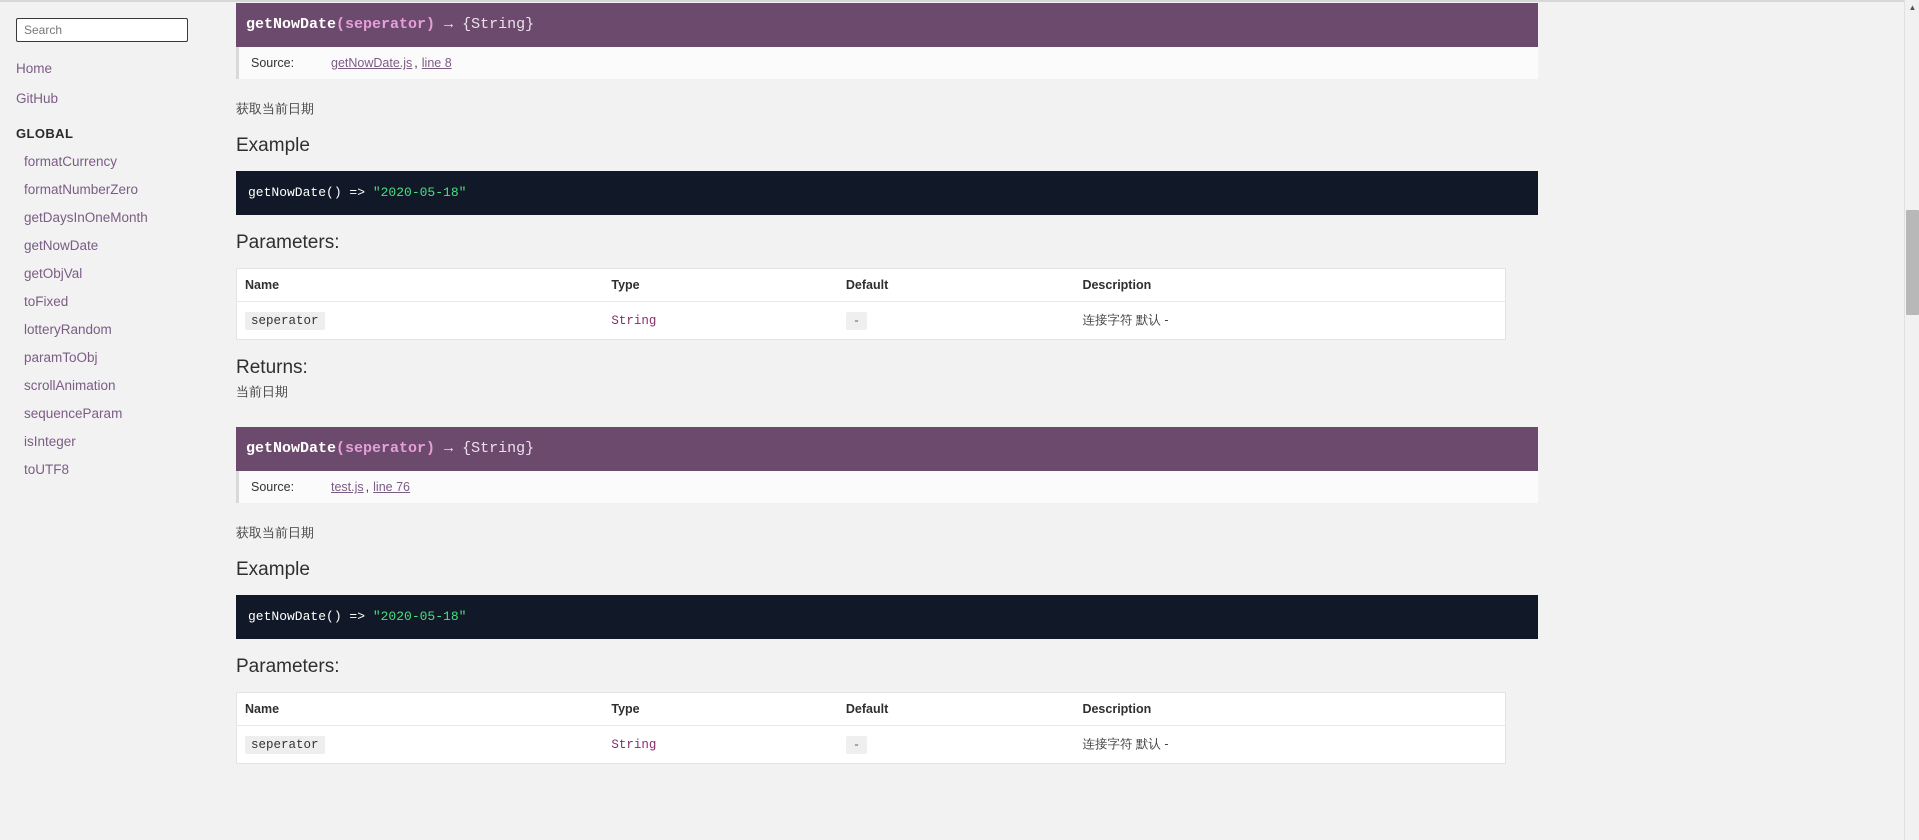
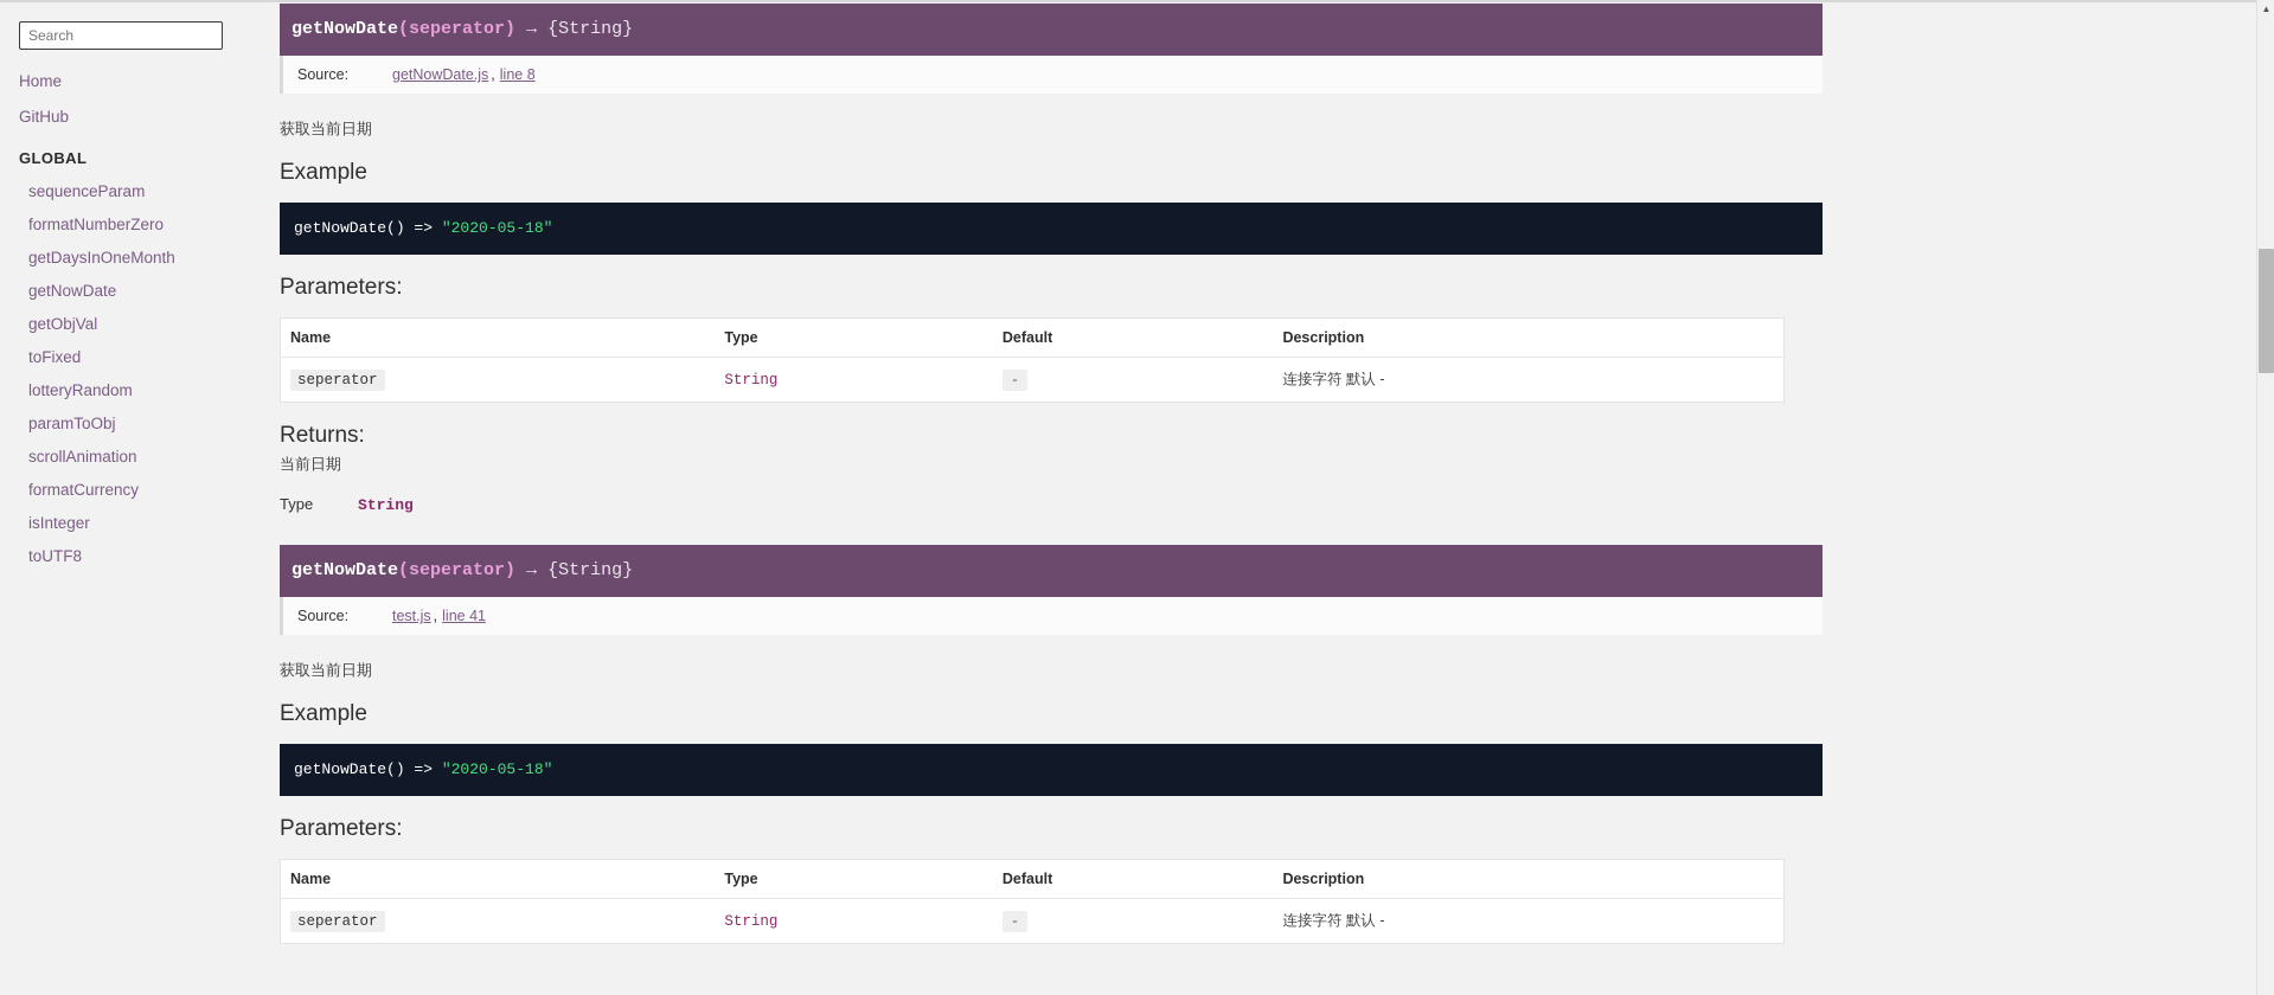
  Search
  Home
  GitHub
  GLOBAL
- formatCurrency
+ sequenceParam
  formatNumberZero
  getDaysInOneMonth
  getNowDate
  getObjVal
  toFixed
  lotteryRandom
  paramToObj
  scrollAnimation
- sequenceParam
+ formatCurrency
  isInteger
  toUTF8
  getNowDate(seperator) → {String}
  Source:
  getNowDate.js
  ,
  line 8
  获取当前日期
  Example
  getNowDate() => "2020-05-18"
  Parameters:
  Name	Type	Default	Description
  seperator	String	-	连接字符 默认 -
  Returns:
  当前日期
+ Type
+ String
  getNowDate(seperator) → {String}
  Source:
  test.js
  ,
- line 76
+ line 41
  获取当前日期
  Example
  getNowDate() => "2020-05-18"
  Parameters:
  Name	Type	Default	Description
  seperator	String	-	连接字符 默认 -
  ▲
